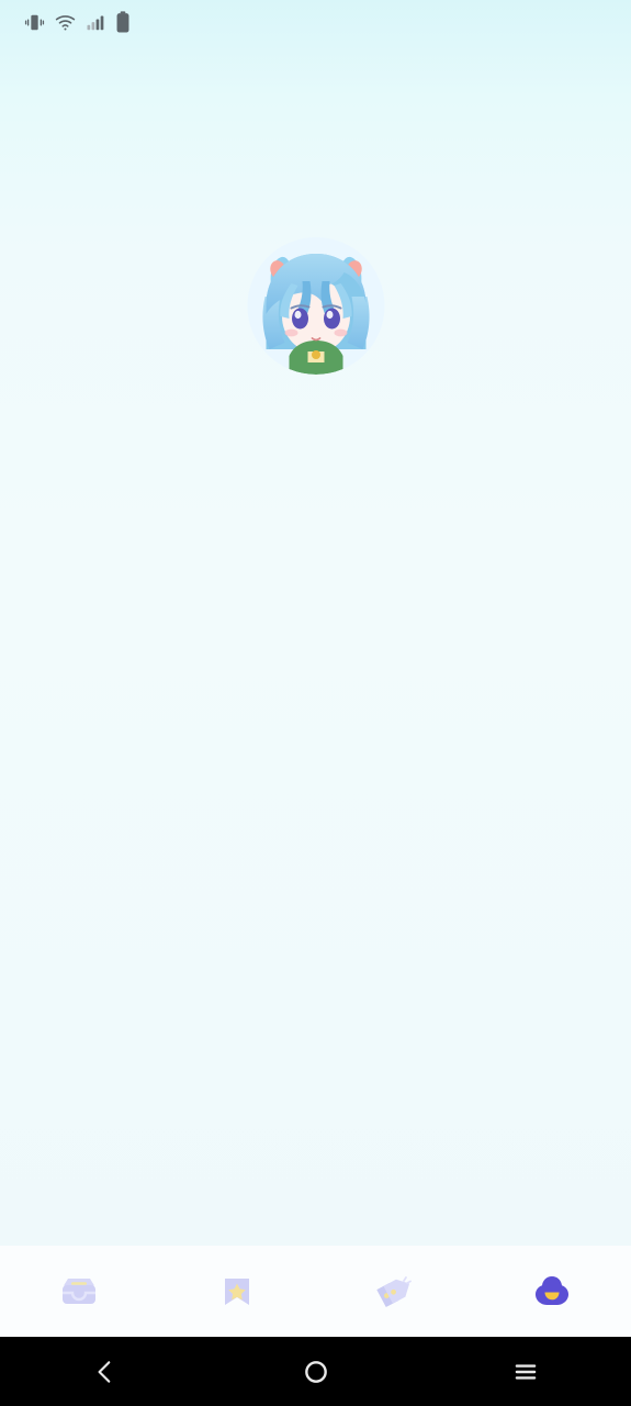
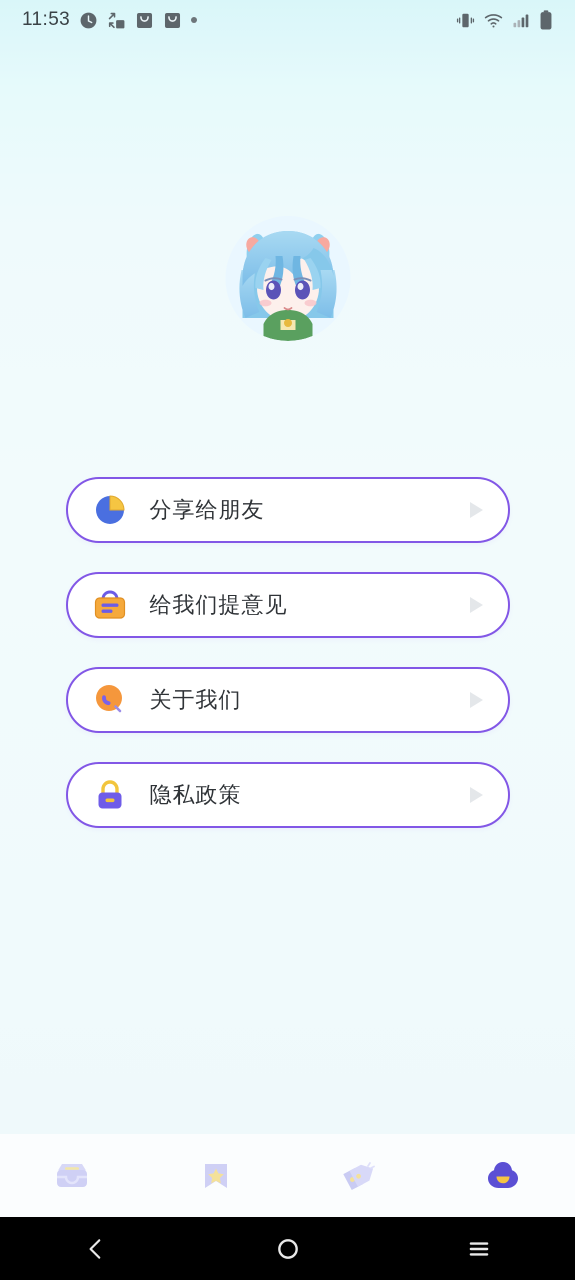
+ 11:53
+ 分享给朋友
+ 给我们提意见
+ 关于我们
+ 隐私政策
